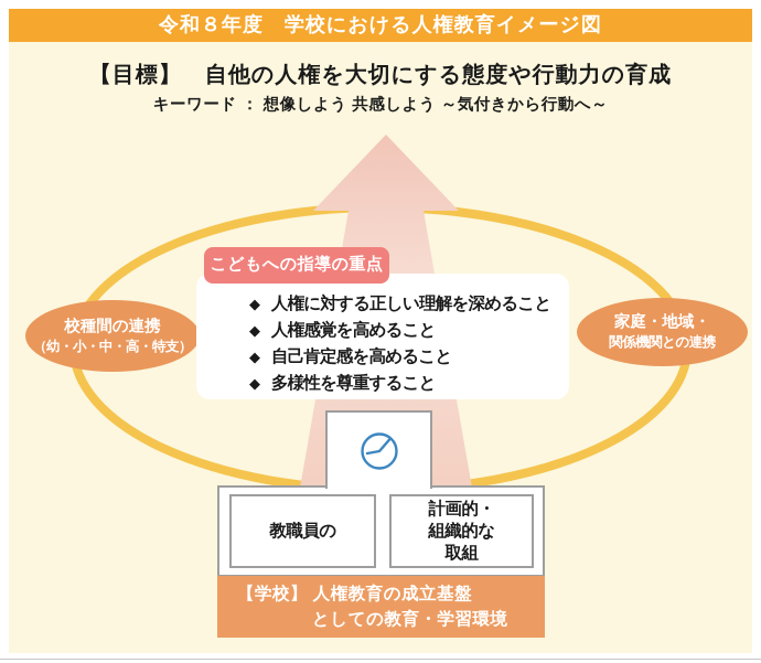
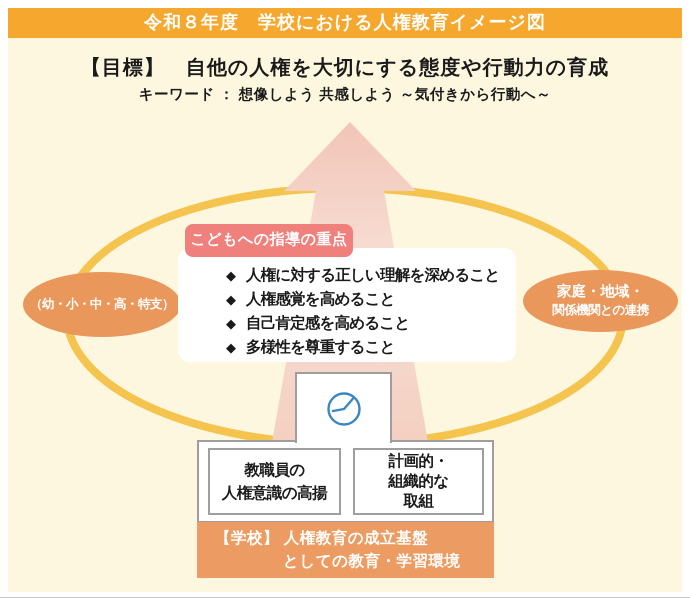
  令和８年度 学校における人権教育イメージ図
  【目標】 自他の人権を大切にする態度や行動力の育成
  キーワード ： 想像しよう 共感しよう ～気付きから行動へ～
- 校種間の連携
  （幼・小・中・高・特支）
  家庭・地域・
  関係機関との連携
  こどもへの指導の重点
  ◆ 人権に対する正しい理解を深めること
  ◆ 人権感覚を高めること
  ◆ 自己肯定感を高めること
  ◆ 多様性を尊重すること
  教職員の
+ 人権意識の高揚
  計画的・
  組織的な
  取組
  【学校】 人権教育の成立基盤
  としての教育・学習環境
